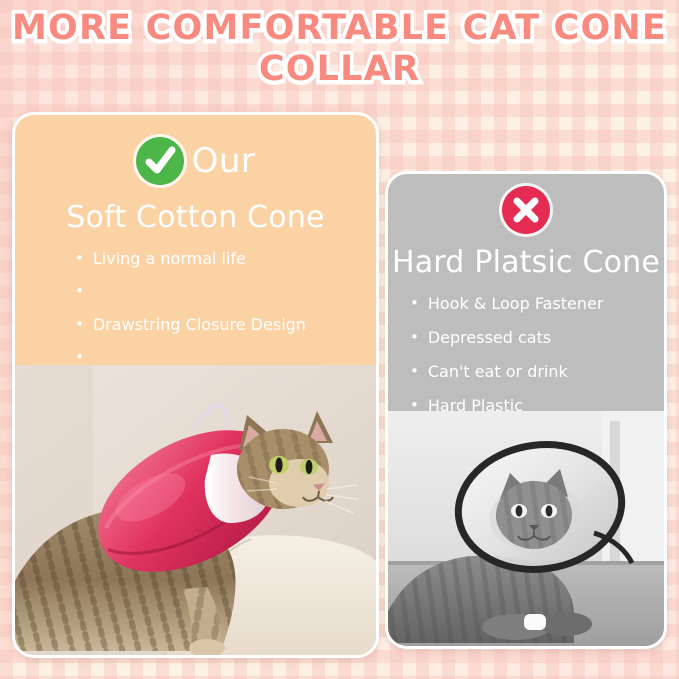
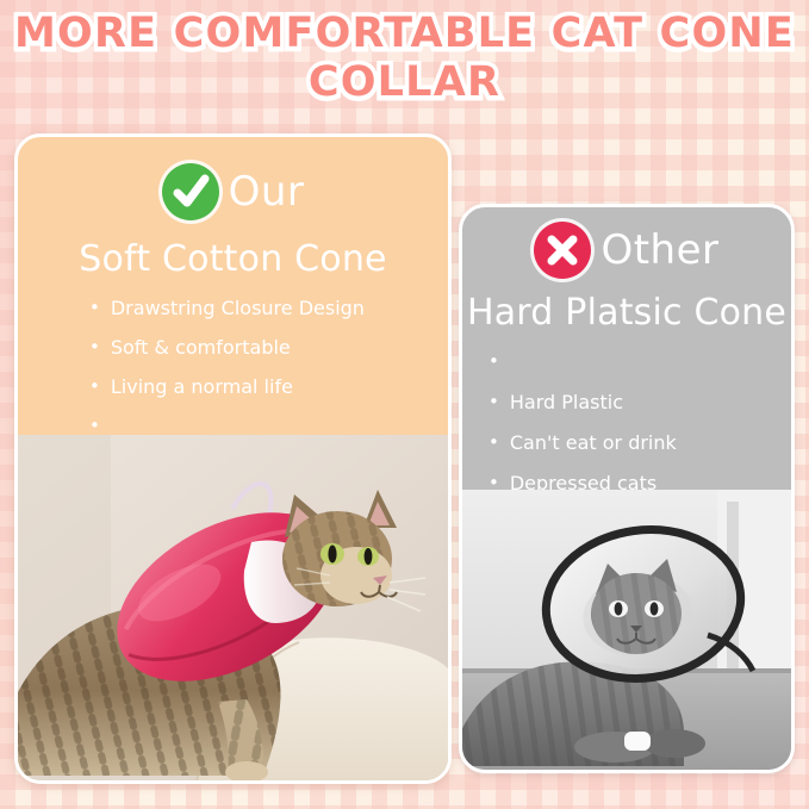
  MORE COMFORTABLE CAT CONE
  COLLAR
+ Other
  Hard Platsic Cone
  •
- Hook & Loop Fastener
  •
- Depressed cats
+ Hard Plastic
  •
  Can't eat or drink
  •
- Hard Plastic
+ Depressed cats
  Our
  Soft Cotton Cone
  •
- Living a normal life
+ Drawstring Closure Design
  •
+ Soft & comfortable
  •
- Drawstring Closure Design
+ Living a normal life
  •
